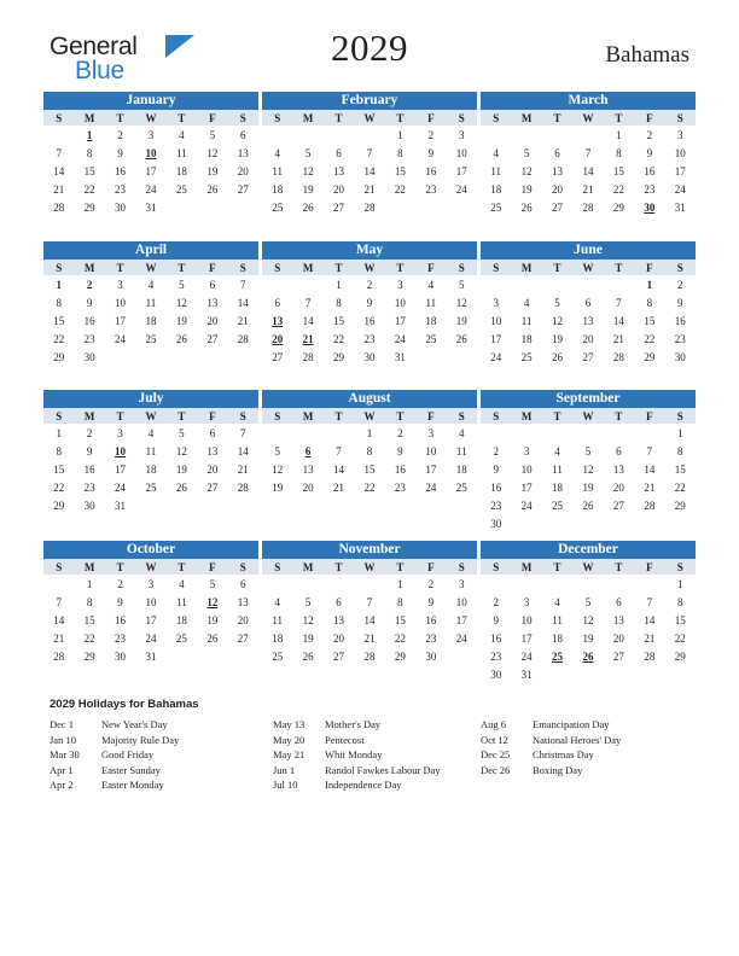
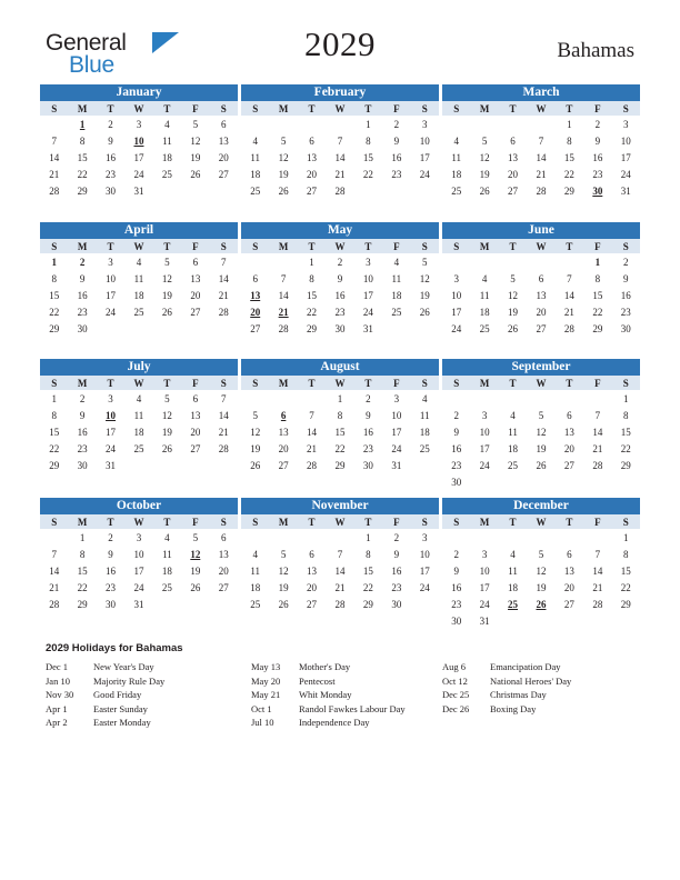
  General
  Blue
  2029
  Bahamas
  January
  S	M	T	W	T	F	S
  	1	2	3	4	5	6
  7	8	9	10	11	12	13
  14	15	16	17	18	19	20
  21	22	23	24	25	26	27
  28	29	30	31
  February
  S	M	T	W	T	F	S
  				1	2	3
  4	5	6	7	8	9	10
  11	12	13	14	15	16	17
  18	19	20	21	22	23	24
  25	26	27	28
  March
  S	M	T	W	T	F	S
  				1	2	3
  4	5	6	7	8	9	10
  11	12	13	14	15	16	17
  18	19	20	21	22	23	24
  25	26	27	28	29	30	31
  April
  S	M	T	W	T	F	S
  1	2	3	4	5	6	7
  8	9	10	11	12	13	14
  15	16	17	18	19	20	21
  22	23	24	25	26	27	28
  29	30
  May
  S	M	T	W	T	F	S
  		1	2	3	4	5
  6	7	8	9	10	11	12
  13	14	15	16	17	18	19
  20	21	22	23	24	25	26
  27	28	29	30	31
  June
  S	M	T	W	T	F	S
  					1	2
  3	4	5	6	7	8	9
  10	11	12	13	14	15	16
  17	18	19	20	21	22	23
  24	25	26	27	28	29	30
  July
  S	M	T	W	T	F	S
  1	2	3	4	5	6	7
  8	9	10	11	12	13	14
  15	16	17	18	19	20	21
  22	23	24	25	26	27	28
  29	30	31
  August
  S	M	T	W	T	F	S
  			1	2	3	4
  5	6	7	8	9	10	11
  12	13	14	15	16	17	18
  19	20	21	22	23	24	25
+ 26	27	28	29	30	31
  September
  S	M	T	W	T	F	S
  						1
  2	3	4	5	6	7	8
  9	10	11	12	13	14	15
  16	17	18	19	20	21	22
  23	24	25	26	27	28	29
  30
  October
  S	M	T	W	T	F	S
  	1	2	3	4	5	6
  7	8	9	10	11	12	13
  14	15	16	17	18	19	20
  21	22	23	24	25	26	27
  28	29	30	31
  November
  S	M	T	W	T	F	S
  				1	2	3
  4	5	6	7	8	9	10
  11	12	13	14	15	16	17
  18	19	20	21	22	23	24
  25	26	27	28	29	30
  December
  S	M	T	W	T	F	S
  						1
  2	3	4	5	6	7	8
  9	10	11	12	13	14	15
  16	17	18	19	20	21	22
  23	24	25	26	27	28	29
  30	31
  2029 Holidays for Bahamas
  Dec 1
  New Year's Day
  Jan 10
  Majority Rule Day
- Mar 30
+ Nov 30
  Good Friday
  Apr 1
  Easter Sunday
  Apr 2
  Easter Monday
  May 13
  Mother's Day
  May 20
  Pentecost
  May 21
  Whit Monday
- Jun 1
+ Oct 1
  Randol Fawkes Labour Day
  Jul 10
  Independence Day
  Aug 6
  Emancipation Day
  Oct 12
  National Heroes' Day
  Dec 25
  Christmas Day
  Dec 26
  Boxing Day
